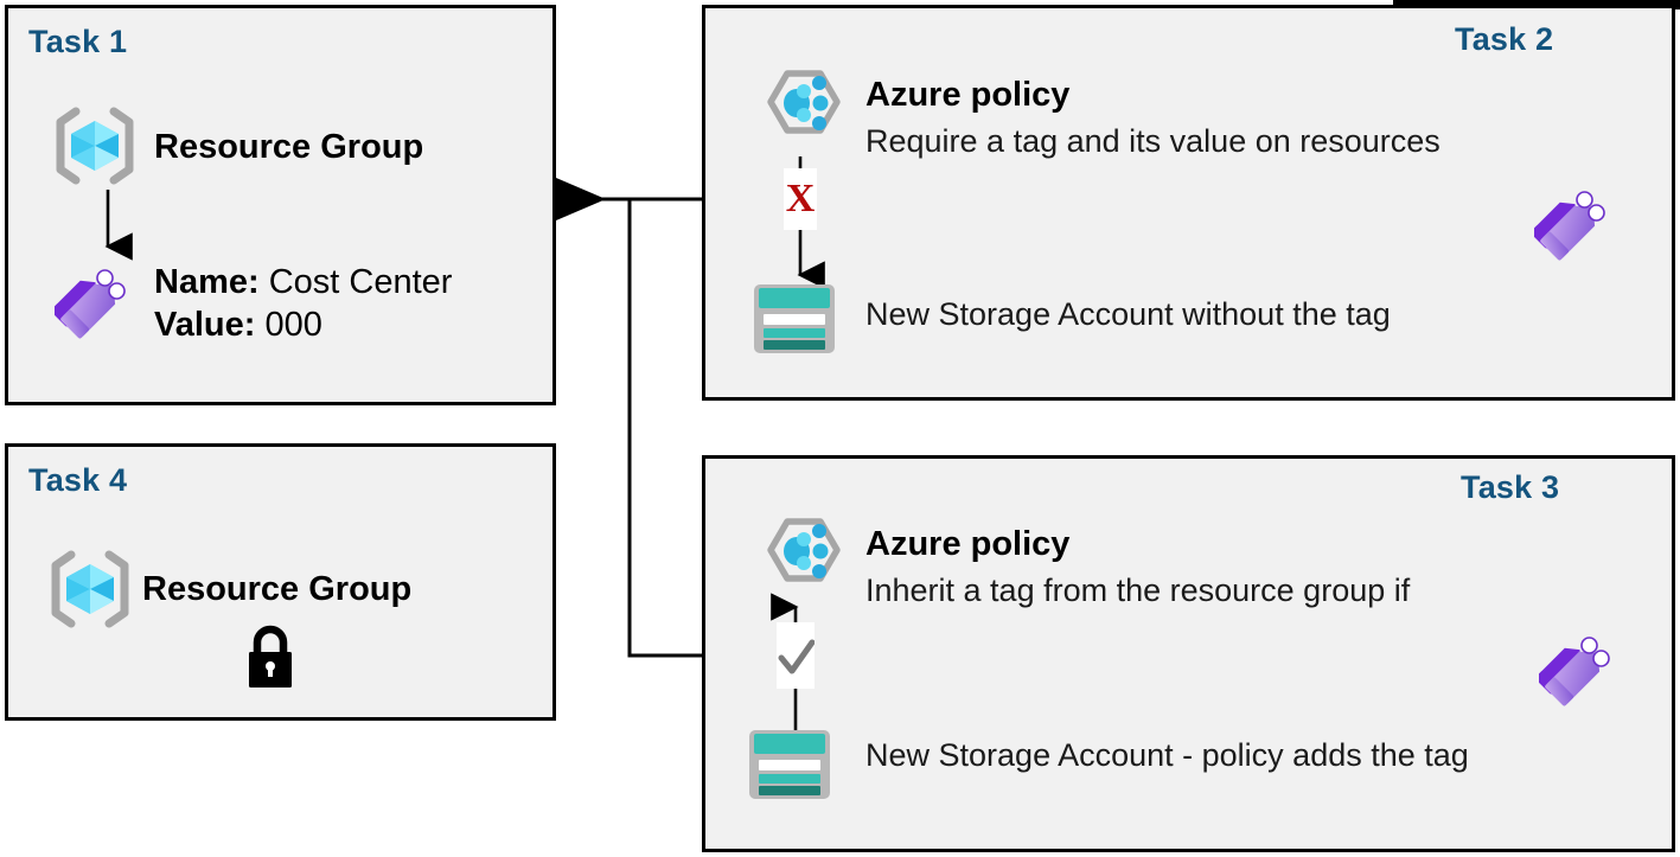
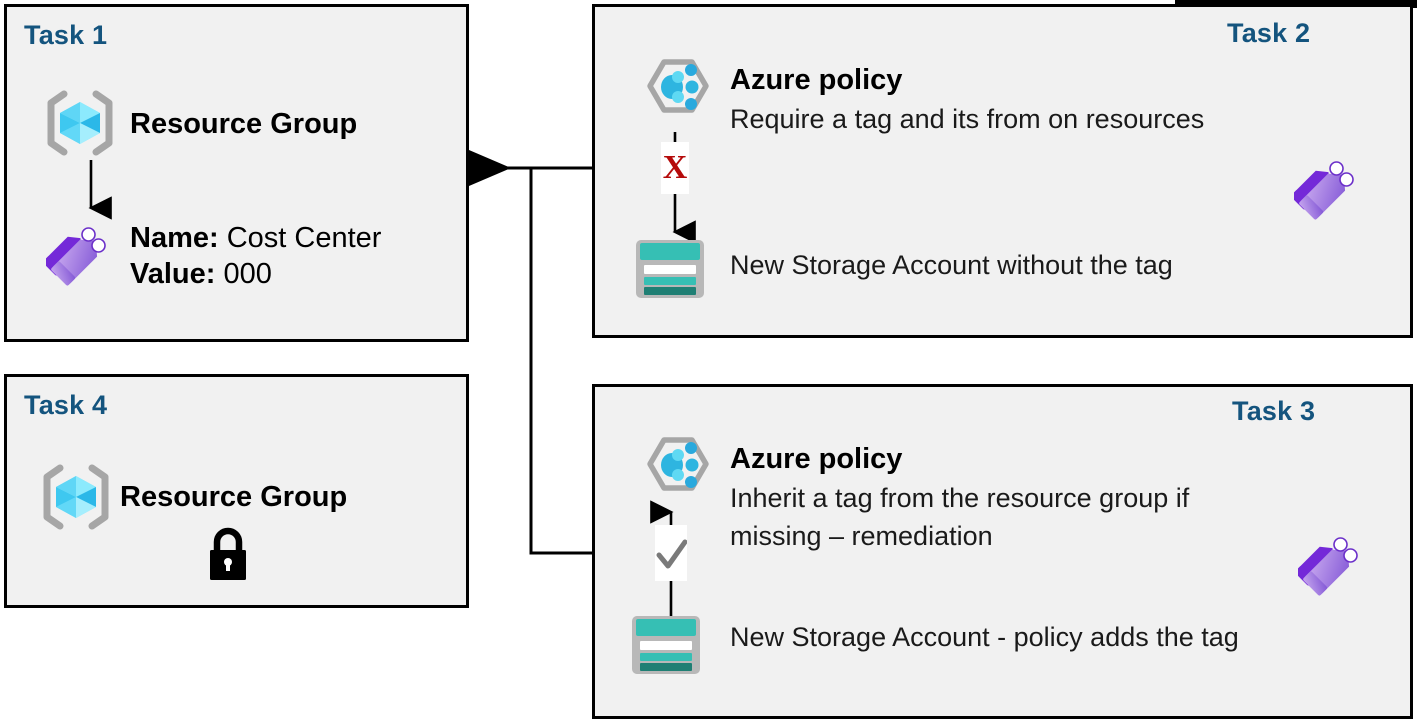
  Task 1
  Resource Group
  Name: Cost Center
  Value: 000
  Task 4
  Resource Group
  Task 2
  Azure policy
- Require a tag and its value on resources
+ Require a tag and its from on resources
  X
  New Storage Account without the tag
  Task 3
  Azure policy
  Inherit a tag from the resource group if
+ missing – remediation
  New Storage Account - policy adds the tag
